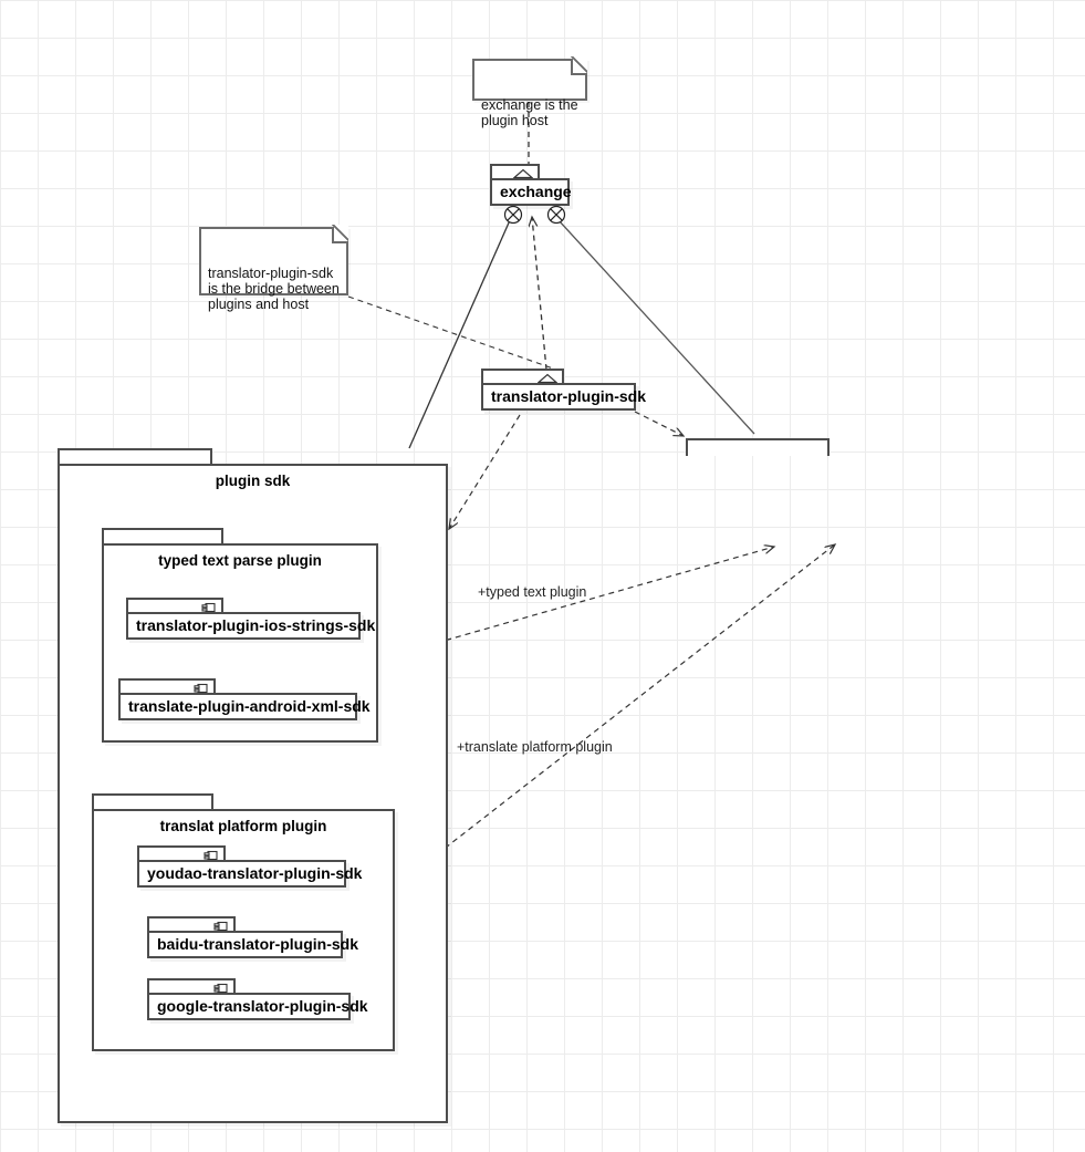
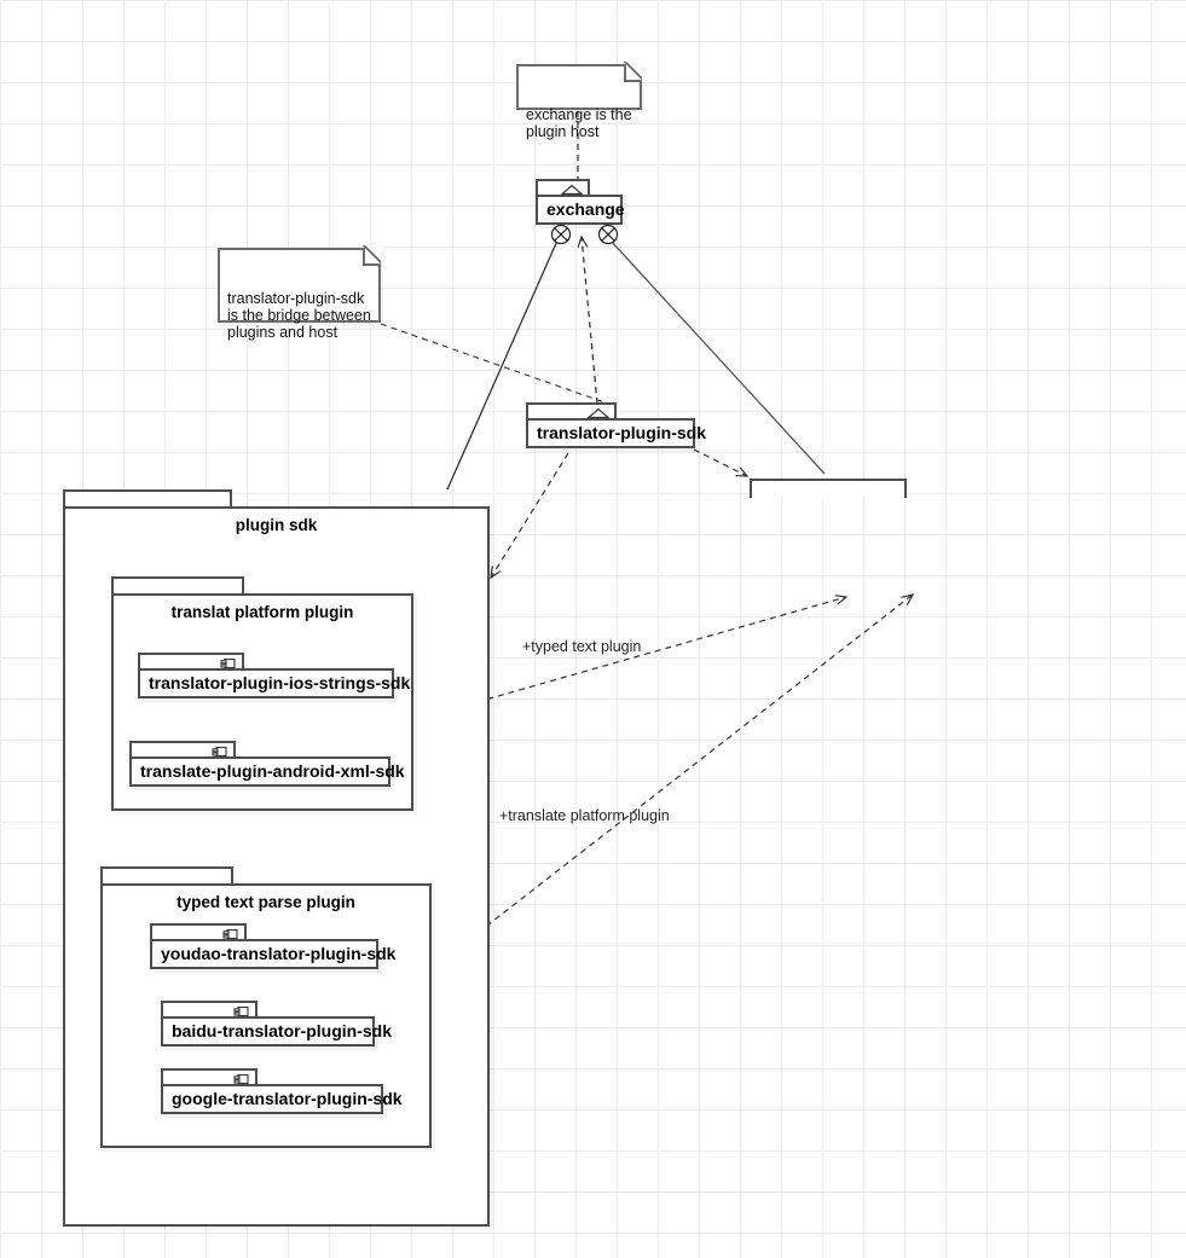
  exchange is the
  plugin host
  translator-plugin-sdk
  is the bridge between
  plugins and host
  exchange
  translator-plugin-sdk
  plugin sdk
- typed text parse plugin
+ translat platform plugin
  translator-plugin-ios-strings-sdk
  translate-plugin-android-xml-sdk
- translat platform plugin
+ typed text parse plugin
  youdao-translator-plugin-sdk
  baidu-translator-plugin-sdk
  google-translator-plugin-sdk
  +typed text plugin
  +translate platform plugin
